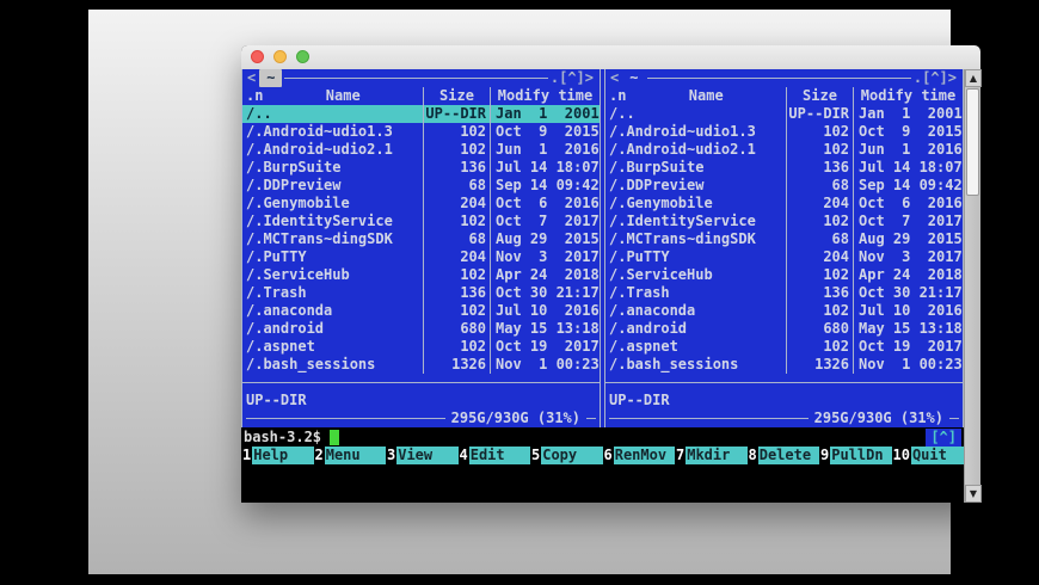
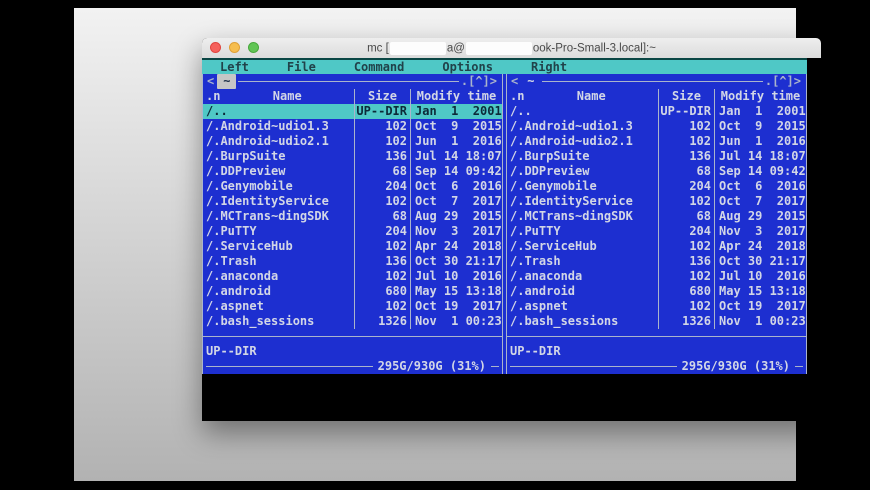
+ mc [ a@ ook-Pro-Small-3.local]:~
+ Left
+ File
+ Command
+ Options
+ Right
  <
  ~
  .[^]>
  .n
  Name
  Size
  Modify time
  /..
  UP--DIR
  Jan 1 2001
  /.Android~udio1.3
  102
  Oct 9 2015
  /.Android~udio2.1
  102
  Jun 1 2016
  /.BurpSuite
  136
  Jul 14 18:07
  /.DDPreview
  68
  Sep 14 09:42
  /.Genymobile
  204
  Oct 6 2016
  /.IdentityService
  102
  Oct 7 2017
  /.MCTrans~dingSDK
  68
  Aug 29 2015
  /.PuTTY
  204
  Nov 3 2017
  /.ServiceHub
  102
  Apr 24 2018
  /.Trash
  136
  Oct 30 21:17
  /.anaconda
  102
  Jul 10 2016
  /.android
  680
  May 15 13:18
  /.aspnet
  102
  Oct 19 2017
  /.bash_sessions
  1326
  Nov 1 00:23
  UP--DIR
  295G/930G (31%)
  <
  ~
  .[^]>
  .n
  Name
  Size
  Modify time
  /..
  UP--DIR
  Jan 1 2001
  /.Android~udio1.3
  102
  Oct 9 2015
  /.Android~udio2.1
  102
  Jun 1 2016
  /.BurpSuite
  136
  Jul 14 18:07
  /.DDPreview
  68
  Sep 14 09:42
  /.Genymobile
  204
  Oct 6 2016
  /.IdentityService
  102
  Oct 7 2017
  /.MCTrans~dingSDK
  68
  Aug 29 2015
  /.PuTTY
  204
  Nov 3 2017
  /.ServiceHub
  102
  Apr 24 2018
  /.Trash
  136
  Oct 30 21:17
  /.anaconda
  102
  Jul 10 2016
  /.android
  680
  May 15 13:18
  /.aspnet
  102
  Oct 19 2017
  /.bash_sessions
  1326
  Nov 1 00:23
  UP--DIR
  295G/930G (31%)
- bash-3.2$
- [^]
- 1
- Help
- 2
- Menu
- 3
- View
- 4
- Edit
- 5
- Copy
- 6
- RenMov
- 7
- Mkdir
- 8
- Delete
- 9
- PullDn
- 10
- Quit
- ▲
- ▼
